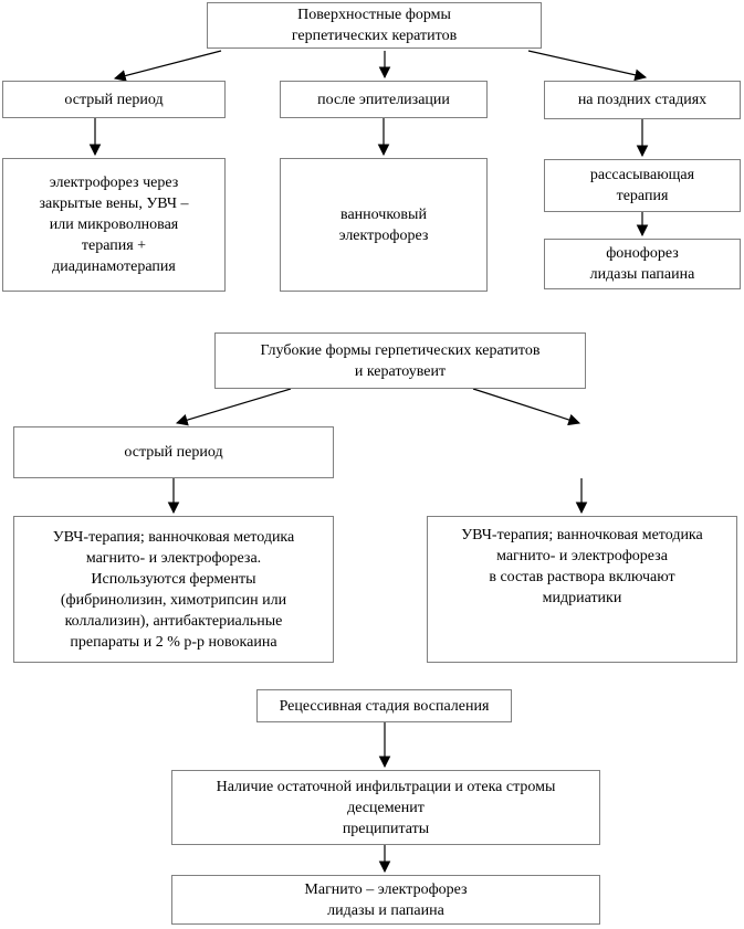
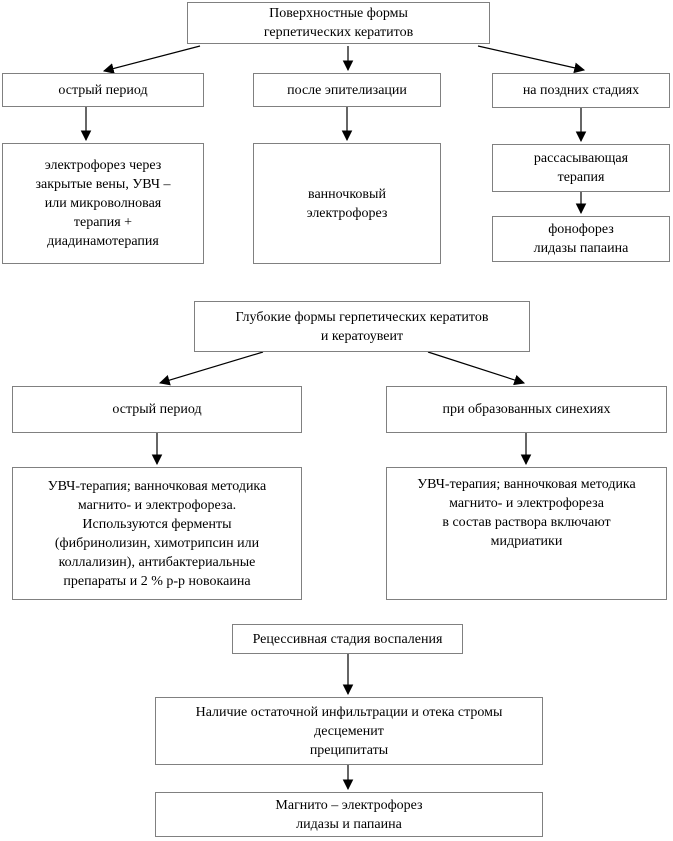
  Поверхностные формы
  герпетических кератитов
  острый период
  после эпителизации
  на поздних стадиях
  электрофорез через
  закрытые вены, УВЧ –
  или микроволновая
  терапия +
  диадинамотерапия
  ванночковый
  электрофорез
  рассасывающая
  терапия
  фонофорез
  лидазы папаина
  Глубокие формы герпетических кератитов
  и кератоувеит
  острый период
+ при образованных синехиях
  УВЧ-терапия; ванночковая методика
  магнито- и электрофореза.
  Используются ферменты
  (фибринолизин, химотрипсин или
  коллализин), антибактериальные
  препараты и 2 % р-р новокаина
  УВЧ-терапия; ванночковая методика
  магнито- и электрофореза
  в состав раствора включают
  мидриатики
  Рецессивная стадия воспаления
  Наличие остаточной инфильтрации и отека стромы
  десцеменит
  преципитаты
  Магнито – электрофорез
  лидазы и папаина
